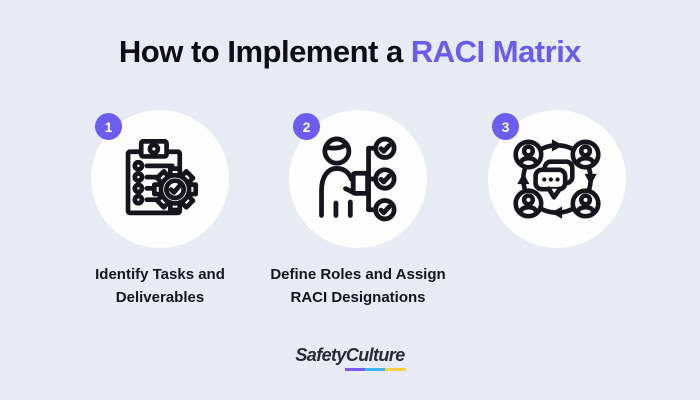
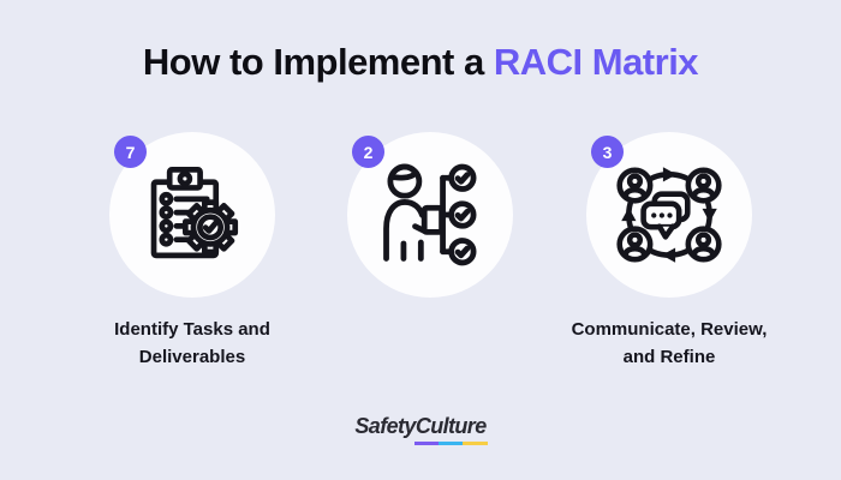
  How to Implement a RACI Matrix
- 1
+ 7
  Identify Tasks and
  Deliverables
  2
- Define Roles and Assign
- RACI Designations
  3
+ Communicate, Review,
+ and Refine
  SafetyCulture
